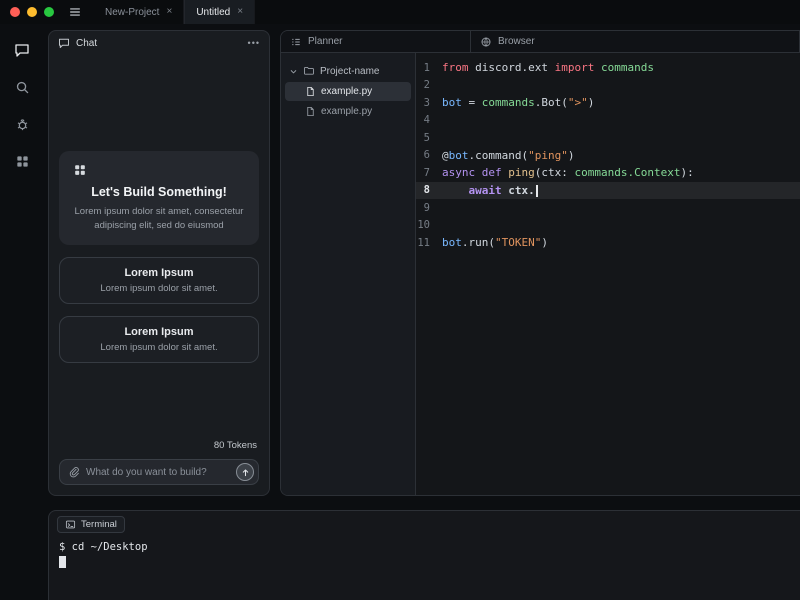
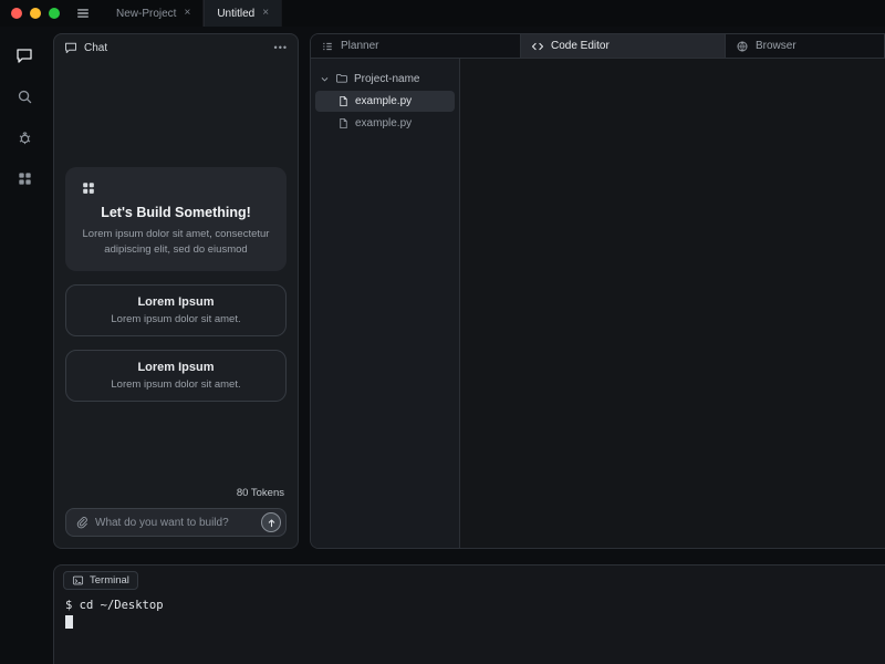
  New-Project
  ×
  Untitled
  ×
  Chat
  •••
  Let's Build Something!
  Lorem ipsum dolor sit amet, consectetur adipiscing elit, sed do eiusmod
  Lorem Ipsum
  Lorem ipsum dolor sit amet.
  Lorem Ipsum
  Lorem ipsum dolor sit amet.
  80 Tokens
  What do you want to build?
  Planner
+ Code Editor
  Browser
  Project-name
  example.py
  example.py
- 1
- from discord.ext import commands
- 2
- 3
- bot = commands.Bot(">")
- 4
- 5
- 6
- @bot.command("ping")
- 7
- async def ping(ctx: commands.Context):
- 8
- await ctx.
- 9
- 10
- 11
- bot.run("TOKEN")
  Terminal
  $ cd ~/Desktop
